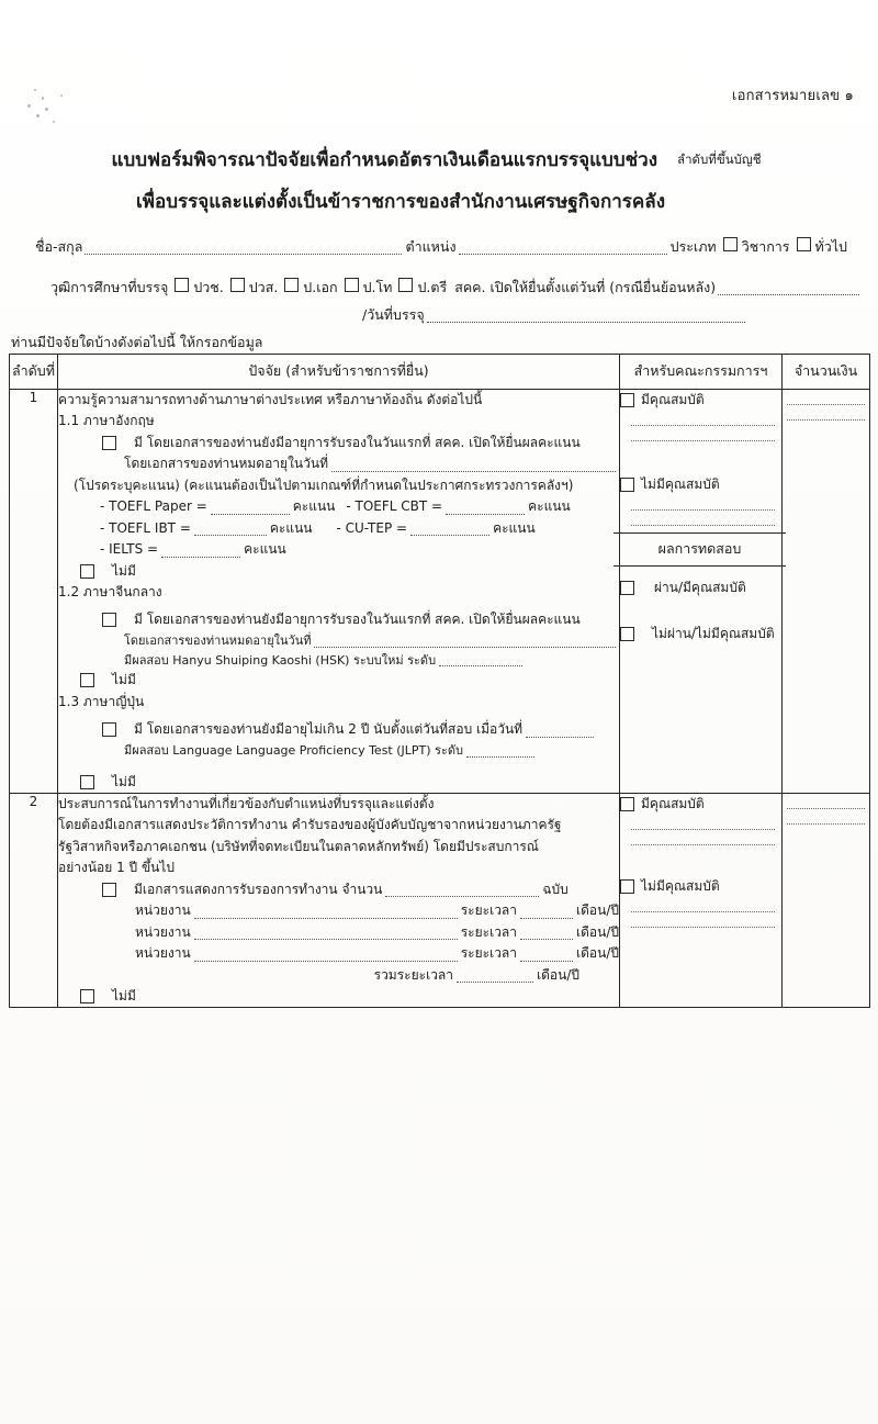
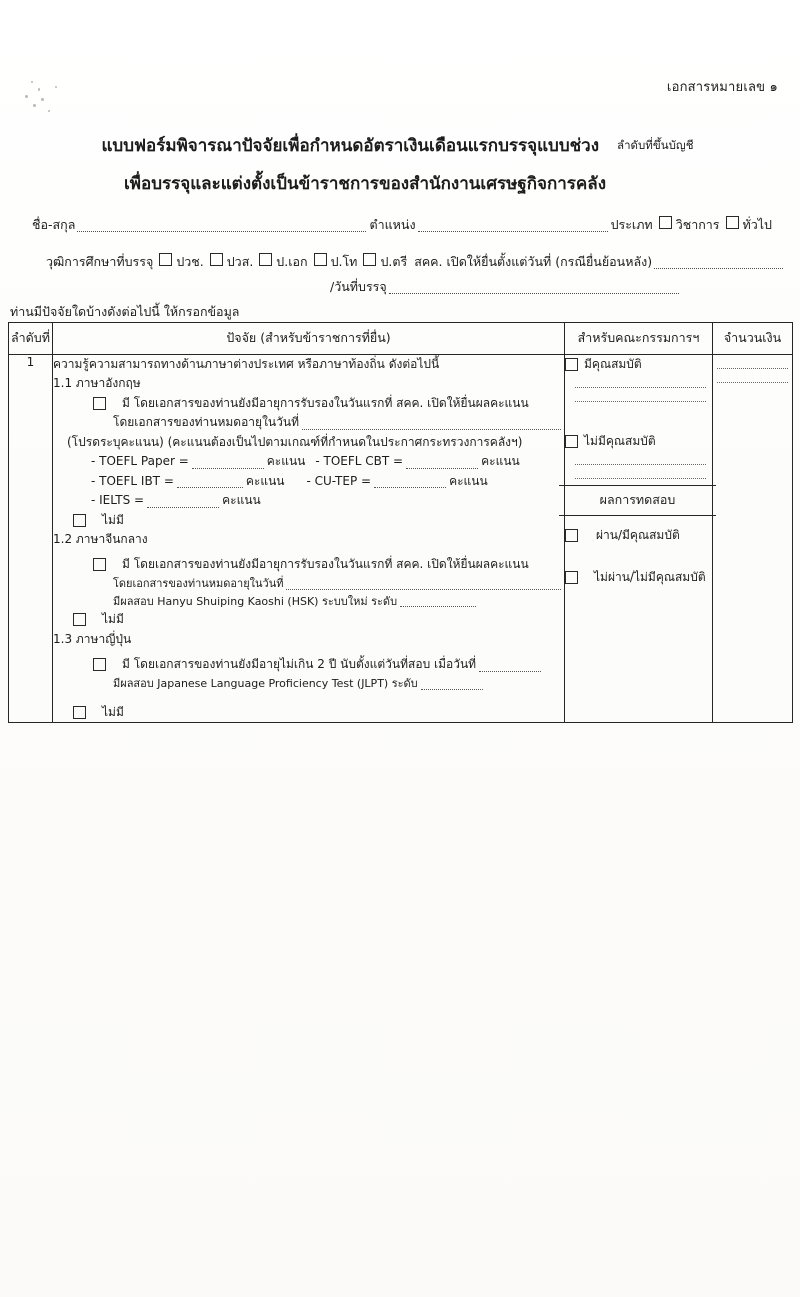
  เอกสารหมายเลข ๑
  แบบฟอร์มพิจารณาปัจจัยเพื่อกำหนดอัตราเงินเดือนแรกบรรจุแบบช่วง
  ลำดับที่ขึ้นบัญชี
  เพื่อบรรจุและแต่งตั้งเป็นข้าราชการของสำนักงานเศรษฐกิจการคลัง
  ชื่อ-สกุล
  ตำแหน่ง
  ประเภท
  วิชาการ
  ทั่วไป
  วุฒิการศึกษาที่บรรจุ
  ปวช.
  ปวส.
  ป.เอก
  ป.โท
  ป.ตรี
  สคค. เปิดให้ยื่นตั้งแต่วันที่ (กรณียื่นย้อนหลัง)
  /วันที่บรรจุ
  ท่านมีปัจจัยใดบ้างดังต่อไปนี้ ให้กรอกข้อมูล
  ลำดับที่	ปัจจัย (สำหรับข้าราชการที่ยื่น)	สำหรับคณะกรรมการฯ	จำนวนเงิน
- 1	ความรู้ความสามารถทางด้านภาษาต่างประเทศ หรือภาษาท้องถิ่น ดังต่อไปนี้ 1.1 ภาษาอังกฤษ มี โดยเอกสารของท่านยังมีอายุการรับรองในวันแรกที่ สคค. เปิดให้ยื่นผลคะแนน โดยเอกสารของท่านหมดอายุในวันที่ (โปรดระบุคะแนน) (คะแนนต้องเป็นไปตามเกณฑ์ที่กำหนดในประกาศกระทรวงการคลังฯ) - TOEFL Paper = คะแนน - TOEFL CBT = คะแนน - TOEFL IBT = คะแนน - CU-TEP = คะแนน - IELTS = คะแนน ไม่มี 1.2 ภาษาจีนกลาง มี โดยเอกสารของท่านยังมีอายุการรับรองในวันแรกที่ สคค. เปิดให้ยื่นผลคะแนน โดยเอกสารของท่านหมดอายุในวันที่ มีผลสอบ Hanyu Shuiping Kaoshi (HSK) ระบบใหม่ ระดับ ไม่มี 1.3 ภาษาญี่ปุ่น มี โดยเอกสารของท่านยังมีอายุไม่เกิน 2 ปี นับตั้งแต่วันที่สอบ เมื่อวันที่ มีผลสอบ Language Language Proficiency Test (JLPT) ระดับ ไม่มี	มีคุณสมบัติ ไม่มีคุณสมบัติ ผลการทดสอบ ผ่าน/มีคุณสมบัติ ไม่ผ่าน/ไม่มีคุณสมบัติ
+ 1	ความรู้ความสามารถทางด้านภาษาต่างประเทศ หรือภาษาท้องถิ่น ดังต่อไปนี้ 1.1 ภาษาอังกฤษ มี โดยเอกสารของท่านยังมีอายุการรับรองในวันแรกที่ สคค. เปิดให้ยื่นผลคะแนน โดยเอกสารของท่านหมดอายุในวันที่ (โปรดระบุคะแนน) (คะแนนต้องเป็นไปตามเกณฑ์ที่กำหนดในประกาศกระทรวงการคลังฯ) - TOEFL Paper = คะแนน - TOEFL CBT = คะแนน - TOEFL IBT = คะแนน - CU-TEP = คะแนน - IELTS = คะแนน ไม่มี 1.2 ภาษาจีนกลาง มี โดยเอกสารของท่านยังมีอายุการรับรองในวันแรกที่ สคค. เปิดให้ยื่นผลคะแนน โดยเอกสารของท่านหมดอายุในวันที่ มีผลสอบ Hanyu Shuiping Kaoshi (HSK) ระบบใหม่ ระดับ ไม่มี 1.3 ภาษาญี่ปุ่น มี โดยเอกสารของท่านยังมีอายุไม่เกิน 2 ปี นับตั้งแต่วันที่สอบ เมื่อวันที่ มีผลสอบ Japanese Language Proficiency Test (JLPT) ระดับ ไม่มี	มีคุณสมบัติ ไม่มีคุณสมบัติ ผลการทดสอบ ผ่าน/มีคุณสมบัติ ไม่ผ่าน/ไม่มีคุณสมบัติ
- 2	ประสบการณ์ในการทำงานที่เกี่ยวข้องกับตำแหน่งที่บรรจุและแต่งตั้ง โดยต้องมีเอกสารแสดงประวัติการทำงาน คำรับรองของผู้บังคับบัญชาจากหน่วยงานภาครัฐ รัฐวิสาหกิจหรือภาคเอกชน (บริษัทที่จดทะเบียนในตลาดหลักทรัพย์) โดยมีประสบการณ์ อย่างน้อย 1 ปี ขึ้นไป มีเอกสารแสดงการรับรองการทำงาน จำนวน ฉบับ หน่วยงาน ระยะเวลา เดือน/ปี หน่วยงาน ระยะเวลา เดือน/ปี หน่วยงาน ระยะเวลา เดือน/ปี รวมระยะเวลา เดือน/ปี ไม่มี	มีคุณสมบัติ ไม่มีคุณสมบัติ
